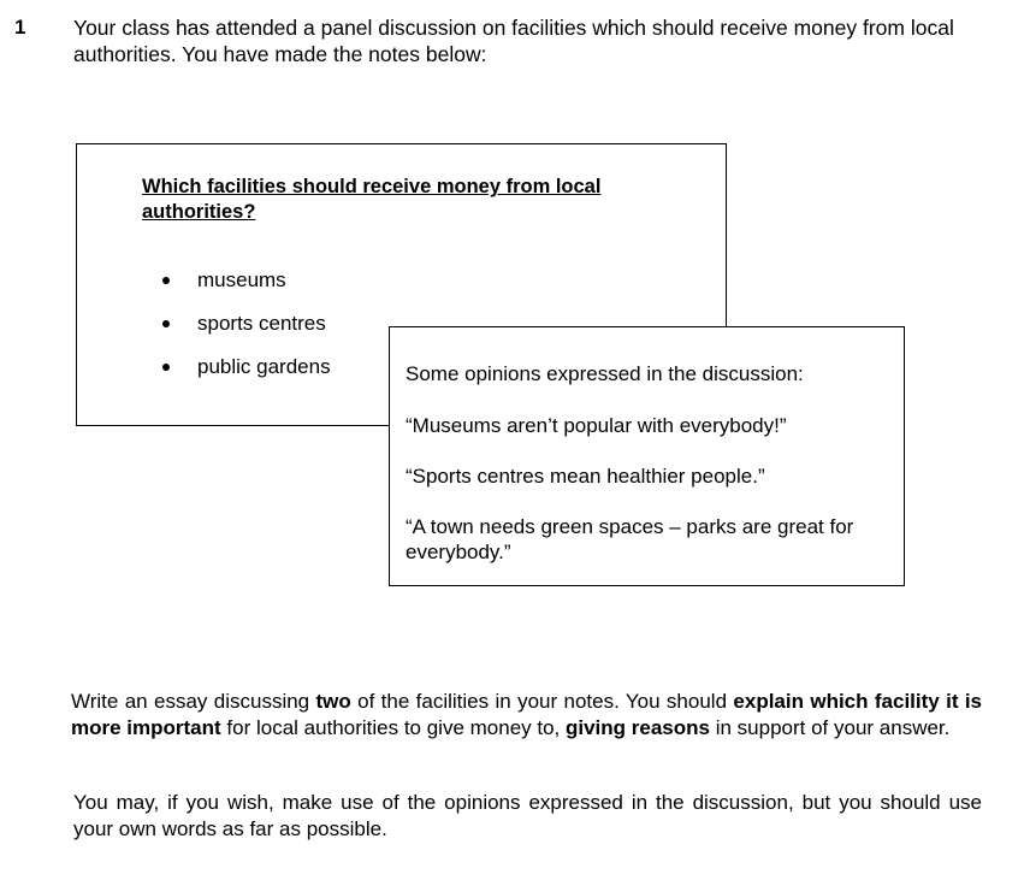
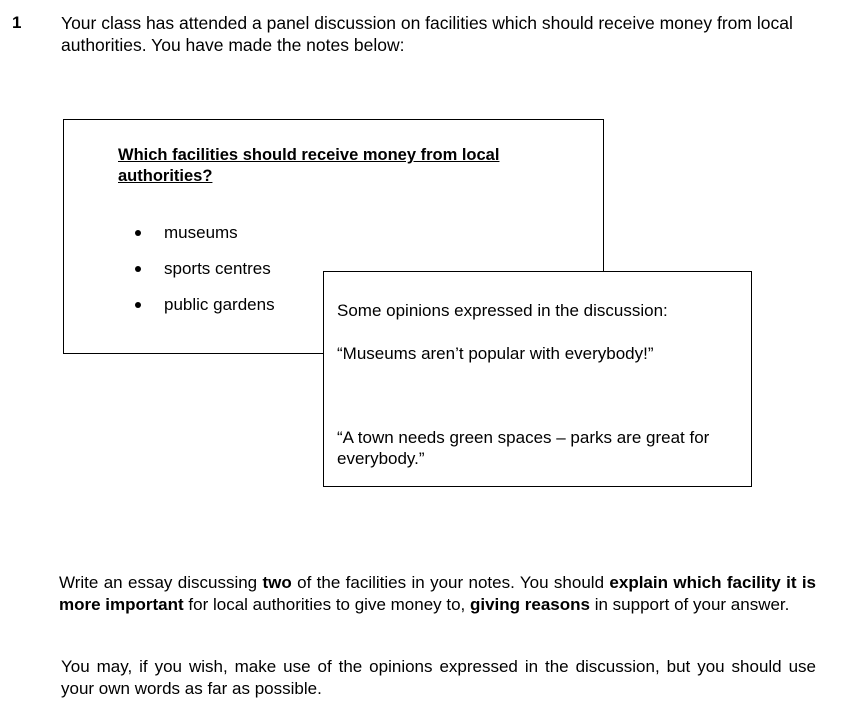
  1
  Your class has attended a panel discussion on facilities which should receive money from local authorities. You have made the notes below:
  Which facilities should receive money from local authorities?
  museums
  sports centres
  public gardens
  Some opinions expressed in the discussion:
  “Museums aren’t popular with everybody!”
- “Sports centres mean healthier people.”
  “A town needs green spaces – parks are great for everybody.”
  Write an essay discussing two of the facilities in your notes. You should explain which facility it is more important for local authorities to give money to, giving reasons in support of your answer.
  You may, if you wish, make use of the opinions expressed in the discussion, but you should use your own words as far as possible.
